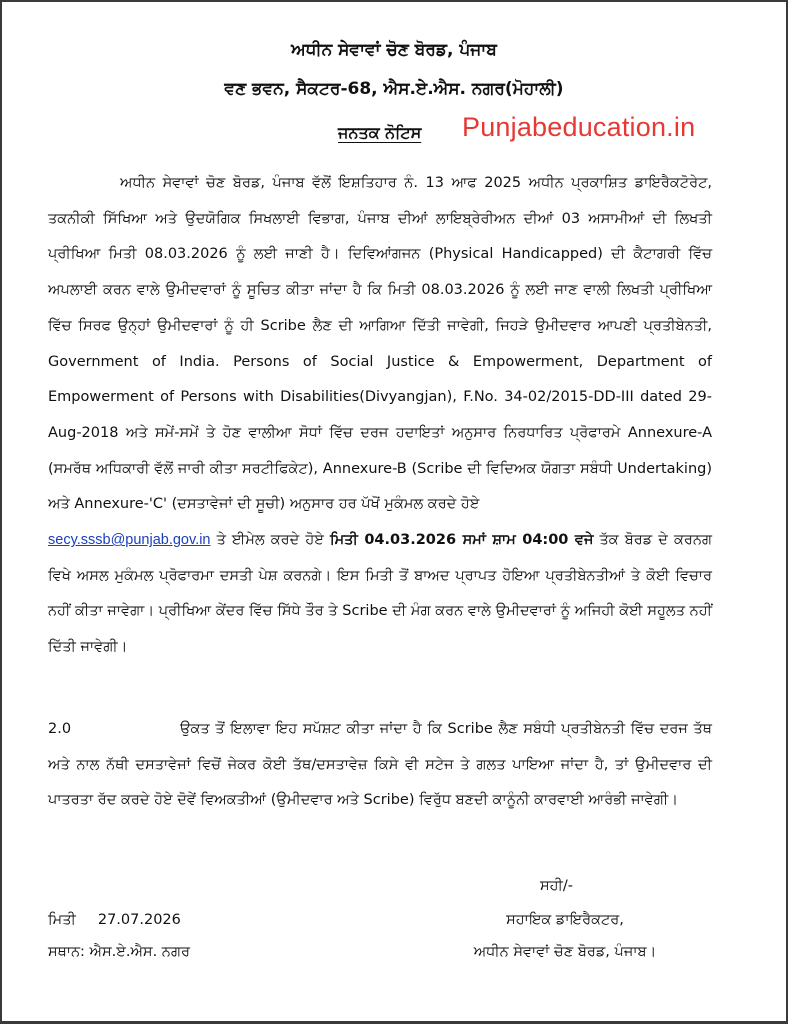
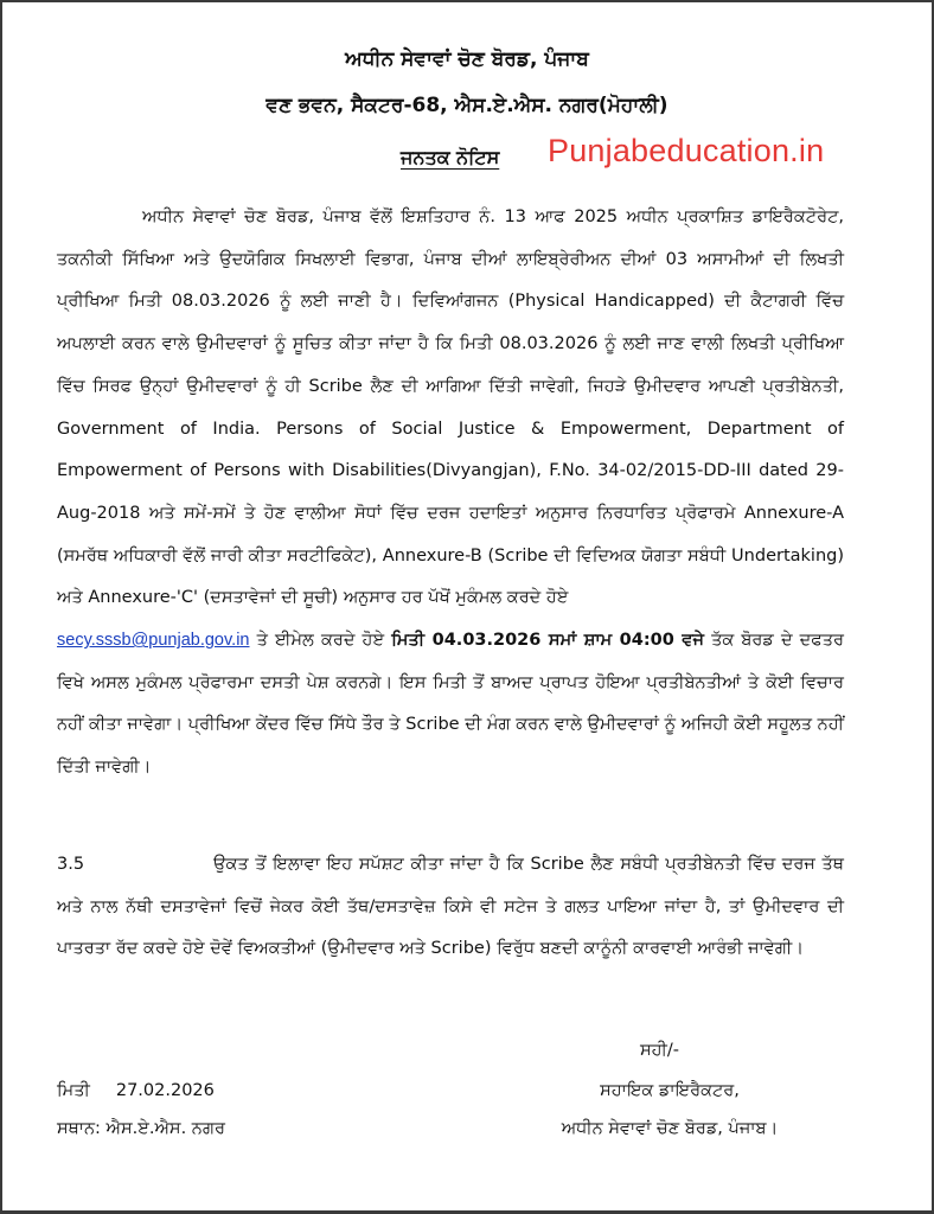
  ਅਧੀਨ ਸੇਵਾਵਾਂ ਚੋਣ ਬੋਰਡ, ਪੰਜਾਬ
  ਵਣ ਭਵਨ, ਸੈਕਟਰ-68, ਐਸ.ਏ.ਐਸ. ਨਗਰ(ਮੋਹਾਲੀ)
  ਜਨਤਕ ਨੋਟਿਸ
  Punjabeducation.in
  ਅਧੀਨ ਸੇਵਾਵਾਂ ਚੋਣ ਬੋਰਡ, ਪੰਜਾਬ ਵੱਲੋਂ ਇਸ਼ਤਿਹਾਰ ਨੰ. 13 ਆਫ 2025 ਅਧੀਨ ਪ੍ਰਕਾਸ਼ਿਤ ਡਾਇਰੈਕਟੋਰੇਟ, ਤਕਨੀਕੀ ਸਿੱਖਿਆ ਅਤੇ ਉਦਯੋਗਿਕ ਸਿਖਲਾਈ ਵਿਭਾਗ, ਪੰਜਾਬ ਦੀਆਂ ਲਾਇਬ੍ਰੇਰੀਅਨ ਦੀਆਂ 03 ਅਸਾਮੀਆਂ ਦੀ ਲਿਖਤੀ ਪ੍ਰੀਖਿਆ ਮਿਤੀ 08.03.2026 ਨੂੰ ਲਈ ਜਾਣੀ ਹੈ। ਦਿਵਿਆਂਗਜਨ (Physical Handicapped) ਦੀ ਕੈਟਾਗਰੀ ਵਿੱਚ ਅਪਲਾਈ ਕਰਨ ਵਾਲੇ ਉਮੀਦਵਾਰਾਂ ਨੂੰ ਸੂਚਿਤ ਕੀਤਾ ਜਾਂਦਾ ਹੈ ਕਿ ਮਿਤੀ 08.03.2026 ਨੂੰ ਲਈ ਜਾਣ ਵਾਲੀ ਲਿਖਤੀ ਪ੍ਰੀਖਿਆ ਵਿੱਚ ਸਿਰਫ ਉਨ੍ਹਾਂ ਉਮੀਦਵਾਰਾਂ ਨੂੰ ਹੀ Scribe ਲੈਣ ਦੀ ਆਗਿਆ ਦਿੱਤੀ ਜਾਵੇਗੀ, ਜਿਹੜੇ ਉਮੀਦਵਾਰ ਆਪਣੀ ਪ੍ਰਤੀਬੇਨਤੀ, Government of India. Persons of Social Justice & Empowerment, Department of Empowerment of Persons with Disabilities(Divyangjan), F.No. 34-02/2015-DD-III dated 29-Aug-2018 ਅਤੇ ਸਮੇਂ-ਸਮੇਂ ਤੇ ਹੋਣ ਵਾਲੀਆ ਸੋਧਾਂ ਵਿੱਚ ਦਰਜ ਹਦਾਇਤਾਂ ਅਨੁਸਾਰ ਨਿਰਧਾਰਿਤ ਪ੍ਰੋਫਾਰਮੇ Annexure-A (ਸਮਰੱਥ ਅਧਿਕਾਰੀ ਵੱਲੋਂ ਜਾਰੀ ਕੀਤਾ ਸਰਟੀਫਿਕੇਟ), Annexure-B (Scribe ਦੀ ਵਿਦਿਅਕ ਯੋਗਤਾ ਸਬੰਧੀ Undertaking) ਅਤੇ Annexure-'C' (ਦਸਤਾਵੇਜਾਂ ਦੀ ਸੂਚੀ) ਅਨੁਸਾਰ ਹਰ ਪੱਖੋਂ ਮੁਕੰਮਲ ਕਰਦੇ ਹੋਏ
- secy.sssb@punjab.gov.in ਤੇ ਈਮੇਲ ਕਰਦੇ ਹੋਏ ਮਿਤੀ 04.03.2026 ਸਮਾਂ ਸ਼ਾਮ 04:00 ਵਜੇ ਤੱਕ ਬੋਰਡ ਦੇ ਕਰਨਗ ਵਿਖੇ ਅਸਲ ਮੁਕੰਮਲ ਪ੍ਰੋਫਾਰਮਾ ਦਸਤੀ ਪੇਸ਼ ਕਰਨਗੇ। ਇਸ ਮਿਤੀ ਤੋਂ ਬਾਅਦ ਪ੍ਰਾਪਤ ਹੋਇਆ ਪ੍ਰਤੀਬੇਨਤੀਆਂ ਤੇ ਕੋਈ ਵਿਚਾਰ ਨਹੀਂ ਕੀਤਾ ਜਾਵੇਗਾ। ਪ੍ਰੀਖਿਆ ਕੇਂਦਰ ਵਿੱਚ ਸਿੱਧੇ ਤੌਰ ਤੇ Scribe ਦੀ ਮੰਗ ਕਰਨ ਵਾਲੇ ਉਮੀਦਵਾਰਾਂ ਨੂੰ ਅਜਿਹੀ ਕੋਈ ਸਹੂਲਤ ਨਹੀਂ ਦਿੱਤੀ ਜਾਵੇਗੀ।
+ secy.sssb@punjab.gov.in ਤੇ ਈਮੇਲ ਕਰਦੇ ਹੋਏ ਮਿਤੀ 04.03.2026 ਸਮਾਂ ਸ਼ਾਮ 04:00 ਵਜੇ ਤੱਕ ਬੋਰਡ ਦੇ ਦਫਤਰ ਵਿਖੇ ਅਸਲ ਮੁਕੰਮਲ ਪ੍ਰੋਫਾਰਮਾ ਦਸਤੀ ਪੇਸ਼ ਕਰਨਗੇ। ਇਸ ਮਿਤੀ ਤੋਂ ਬਾਅਦ ਪ੍ਰਾਪਤ ਹੋਇਆ ਪ੍ਰਤੀਬੇਨਤੀਆਂ ਤੇ ਕੋਈ ਵਿਚਾਰ ਨਹੀਂ ਕੀਤਾ ਜਾਵੇਗਾ। ਪ੍ਰੀਖਿਆ ਕੇਂਦਰ ਵਿੱਚ ਸਿੱਧੇ ਤੌਰ ਤੇ Scribe ਦੀ ਮੰਗ ਕਰਨ ਵਾਲੇ ਉਮੀਦਵਾਰਾਂ ਨੂੰ ਅਜਿਹੀ ਕੋਈ ਸਹੂਲਤ ਨਹੀਂ ਦਿੱਤੀ ਜਾਵੇਗੀ।
- 2.0 ਉਕਤ ਤੋਂ ਇਲਾਵਾ ਇਹ ਸਪੱਸ਼ਟ ਕੀਤਾ ਜਾਂਦਾ ਹੈ ਕਿ Scribe ਲੈਣ ਸਬੰਧੀ ਪ੍ਰਤੀਬੇਨਤੀ ਵਿੱਚ ਦਰਜ ਤੱਥ ਅਤੇ ਨਾਲ ਨੱਥੀ ਦਸਤਾਵੇਜਾਂ ਵਿਚੋਂ ਜੇਕਰ ਕੋਈ ਤੱਥ/ਦਸਤਾਵੇਜ਼ ਕਿਸੇ ਵੀ ਸਟੇਜ ਤੇ ਗਲਤ ਪਾਇਆ ਜਾਂਦਾ ਹੈ, ਤਾਂ ਉਮੀਦਵਾਰ ਦੀ ਪਾਤਰਤਾ ਰੱਦ ਕਰਦੇ ਹੋਏ ਦੋਵੇਂ ਵਿਅਕਤੀਆਂ (ਉਮੀਦਵਾਰ ਅਤੇ Scribe) ਵਿਰੁੱਧ ਬਣਦੀ ਕਾਨੂੰਨੀ ਕਾਰਵਾਈ ਆਰੰਭੀ ਜਾਵੇਗੀ।
+ 3.5 ਉਕਤ ਤੋਂ ਇਲਾਵਾ ਇਹ ਸਪੱਸ਼ਟ ਕੀਤਾ ਜਾਂਦਾ ਹੈ ਕਿ Scribe ਲੈਣ ਸਬੰਧੀ ਪ੍ਰਤੀਬੇਨਤੀ ਵਿੱਚ ਦਰਜ ਤੱਥ ਅਤੇ ਨਾਲ ਨੱਥੀ ਦਸਤਾਵੇਜਾਂ ਵਿਚੋਂ ਜੇਕਰ ਕੋਈ ਤੱਥ/ਦਸਤਾਵੇਜ਼ ਕਿਸੇ ਵੀ ਸਟੇਜ ਤੇ ਗਲਤ ਪਾਇਆ ਜਾਂਦਾ ਹੈ, ਤਾਂ ਉਮੀਦਵਾਰ ਦੀ ਪਾਤਰਤਾ ਰੱਦ ਕਰਦੇ ਹੋਏ ਦੋਵੇਂ ਵਿਅਕਤੀਆਂ (ਉਮੀਦਵਾਰ ਅਤੇ Scribe) ਵਿਰੁੱਧ ਬਣਦੀ ਕਾਨੂੰਨੀ ਕਾਰਵਾਈ ਆਰੰਭੀ ਜਾਵੇਗੀ।
  ਸਹੀ/-
- ਮਿਤੀ 27.07.2026
+ ਮਿਤੀ 27.02.2026
  ਸਥਾਨ: ਐਸ.ਏ.ਐਸ. ਨਗਰ
  ਸਹਾਇਕ ਡਾਇਰੈਕਟਰ,
  ਅਧੀਨ ਸੇਵਾਵਾਂ ਚੋਣ ਬੋਰਡ, ਪੰਜਾਬ।
